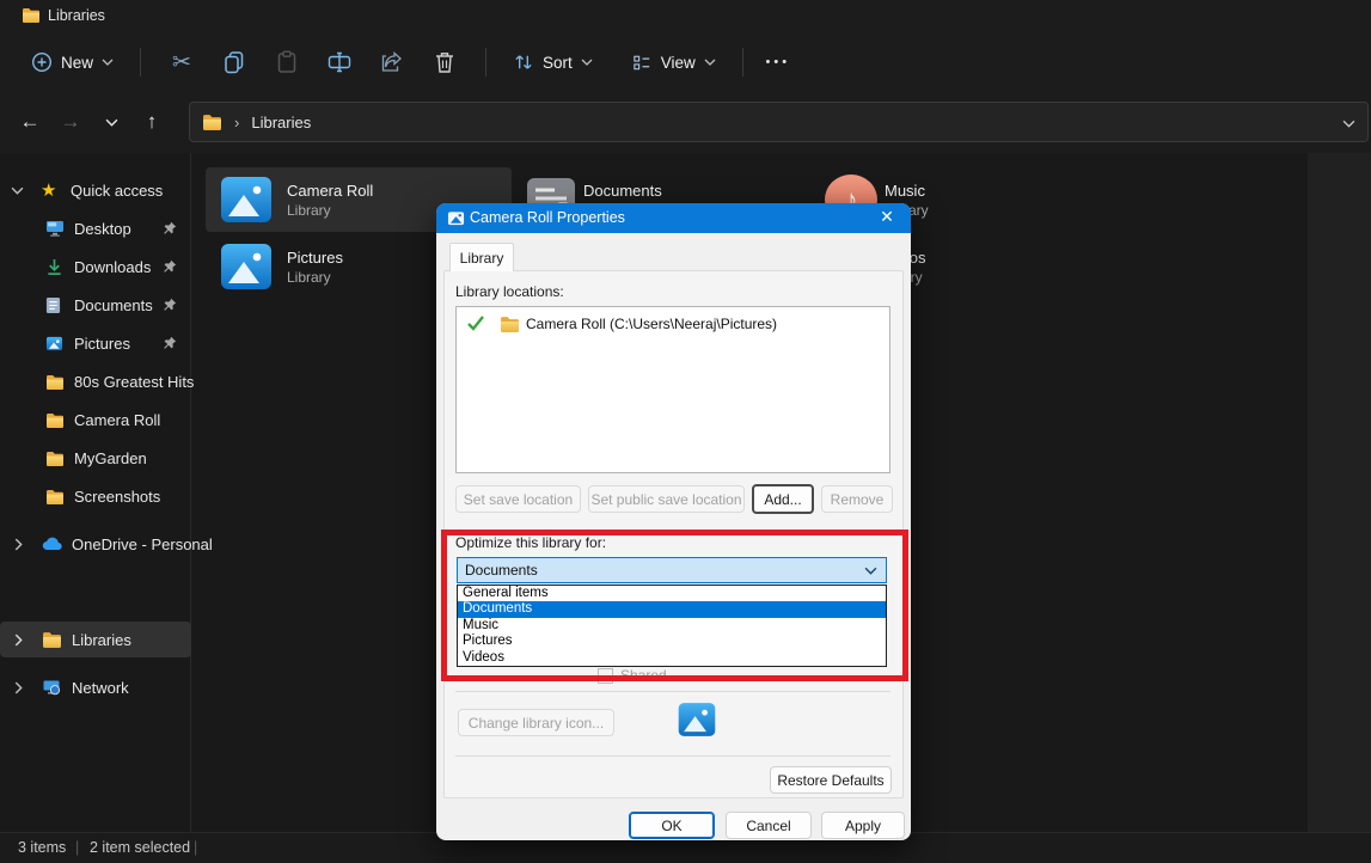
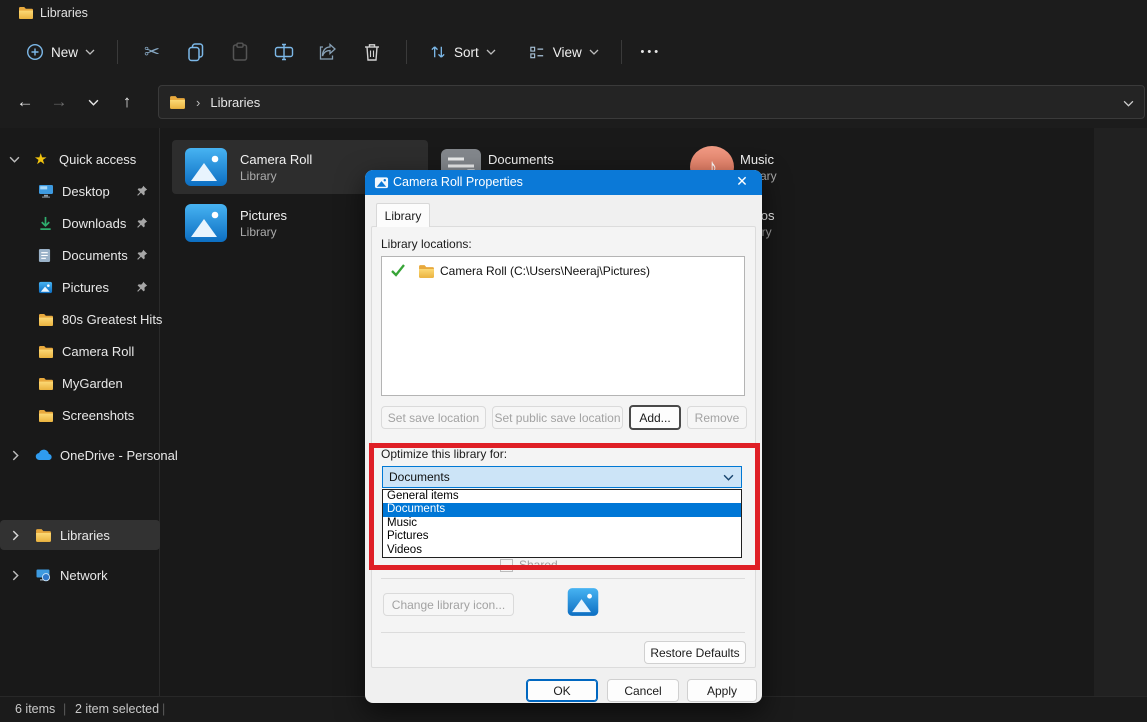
  Libraries
  New
  ✂
  Sort
  View
  •••
  ←
  →
  ↑
  ›
  Libraries
  ★
  Quick access
  Desktop
  Downloads
  Documents
  Pictures
  80s Greatest Hits
  Camera Roll
  MyGarden
  Screenshots
  OneDrive - Personal
  Libraries
  Network
  Camera Roll
  Library
  Pictures
  Library
  Documents
  ♪
  Music
  Camera Roll Properties
  ✕
  Library
  Library locations:
  Camera Roll (C:\Users\Neeraj\Pictures)
  Set save location
  Set public save location
  Add...
  Remove
  Optimize this library for:
  Documents
  General items
  Documents
  Music
  Pictures
  Videos
  Shared
  Change library icon...
  Restore Defaults
  OK
  Cancel
  Apply
- 3 items
+ 6 items
  |
  2 item selected
  |
